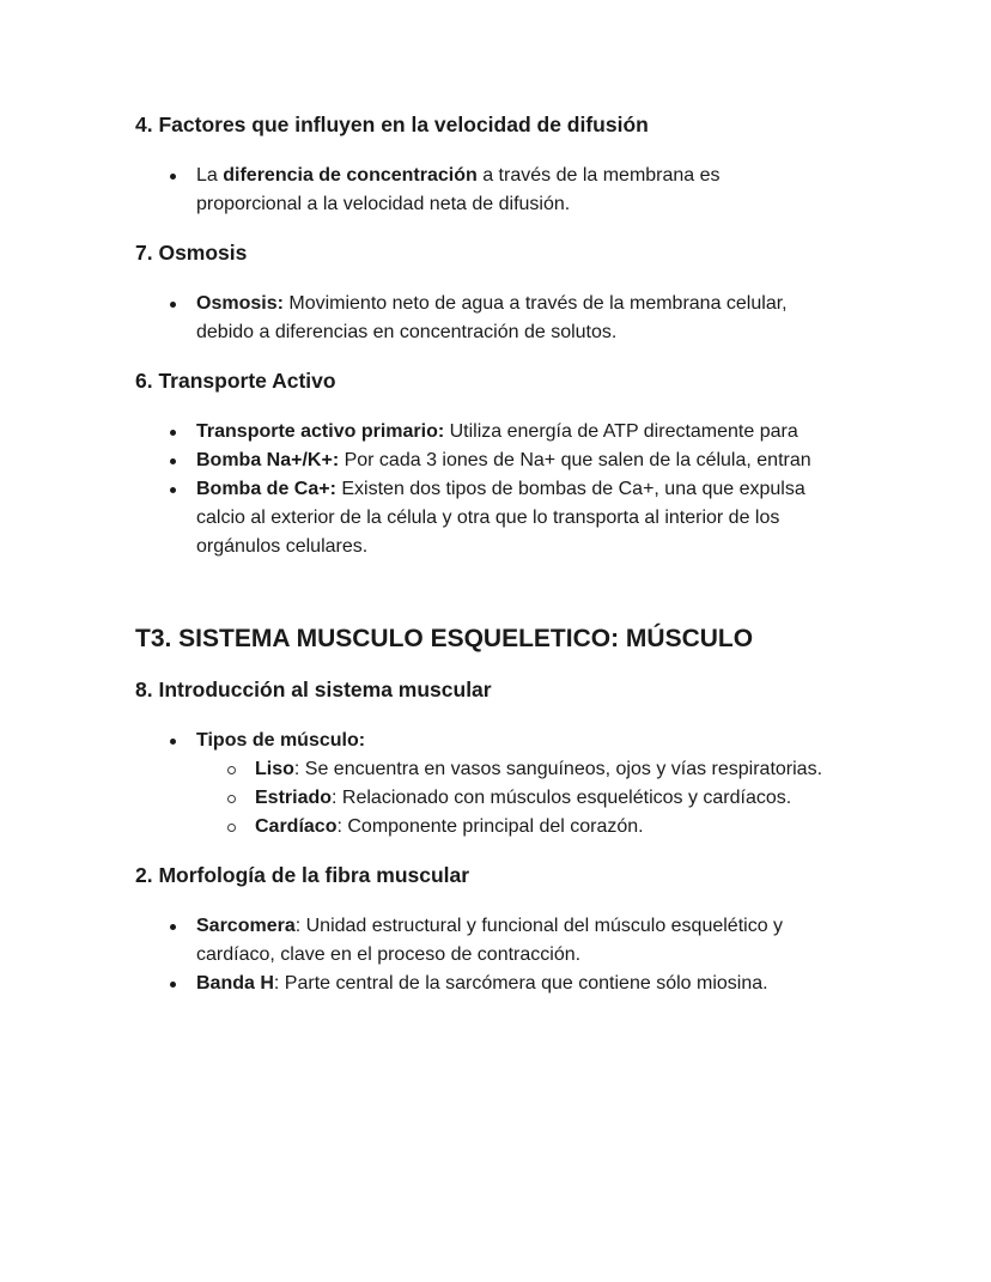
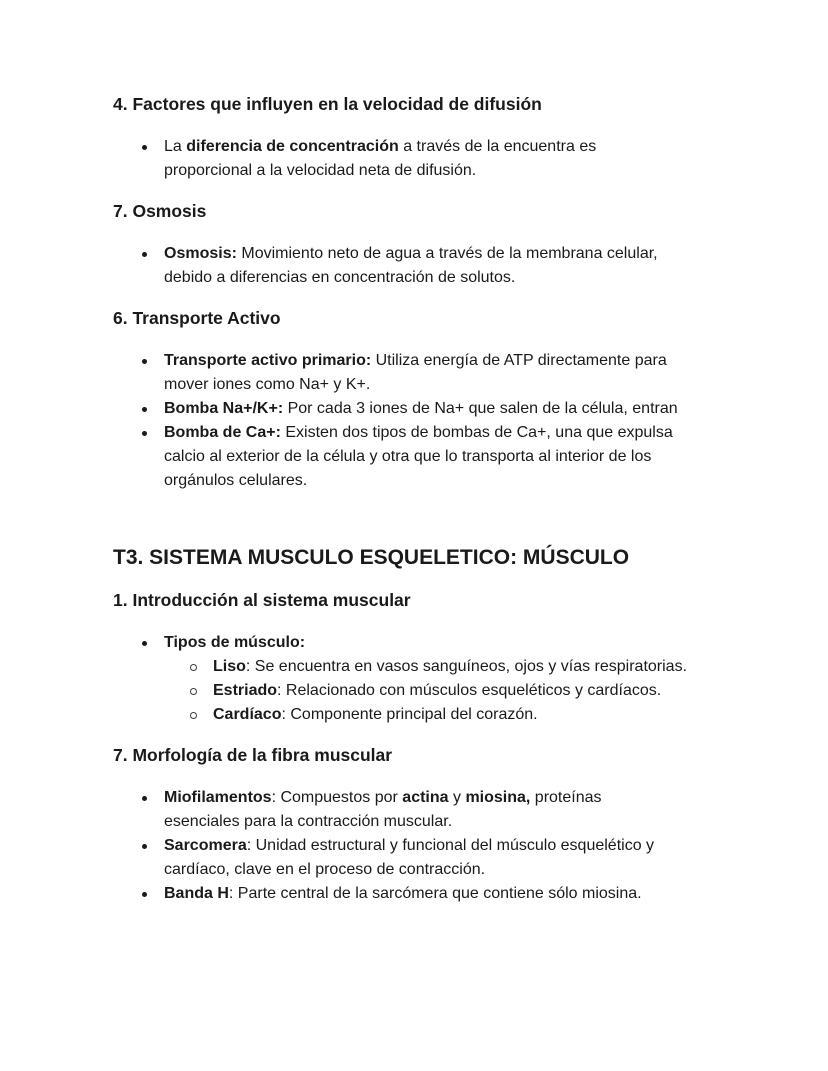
  4. Factores que influyen en la velocidad de difusión
- La diferencia de concentración a través de la membrana es
+ La diferencia de concentración a través de la encuentra es
  proporcional a la velocidad neta de difusión.
  7. Osmosis
  Osmosis: Movimiento neto de agua a través de la membrana celular,
  debido a diferencias en concentración de solutos.
  6. Transporte Activo
  Transporte activo primario: Utiliza energía de ATP directamente para
+ mover iones como Na+ y K+.
  Bomba Na+/K+: Por cada 3 iones de Na+ que salen de la célula, entran
  Bomba de Ca+: Existen dos tipos de bombas de Ca+, una que expulsa
  calcio al exterior de la célula y otra que lo transporta al interior de los
  orgánulos celulares.
  T3. SISTEMA MUSCULO ESQUELETICO: MÚSCULO
- 8. Introducción al sistema muscular
+ 1. Introducción al sistema muscular
  Tipos de músculo:
  Liso: Se encuentra en vasos sanguíneos, ojos y vías respiratorias.
  Estriado: Relacionado con músculos esqueléticos y cardíacos.
  Cardíaco: Componente principal del corazón.
- 2. Morfología de la fibra muscular
+ 7. Morfología de la fibra muscular
+ Miofilamentos: Compuestos por actina y miosina, proteínas
+ esenciales para la contracción muscular.
  Sarcomera: Unidad estructural y funcional del músculo esquelético y
  cardíaco, clave en el proceso de contracción.
  Banda H: Parte central de la sarcómera que contiene sólo miosina.
